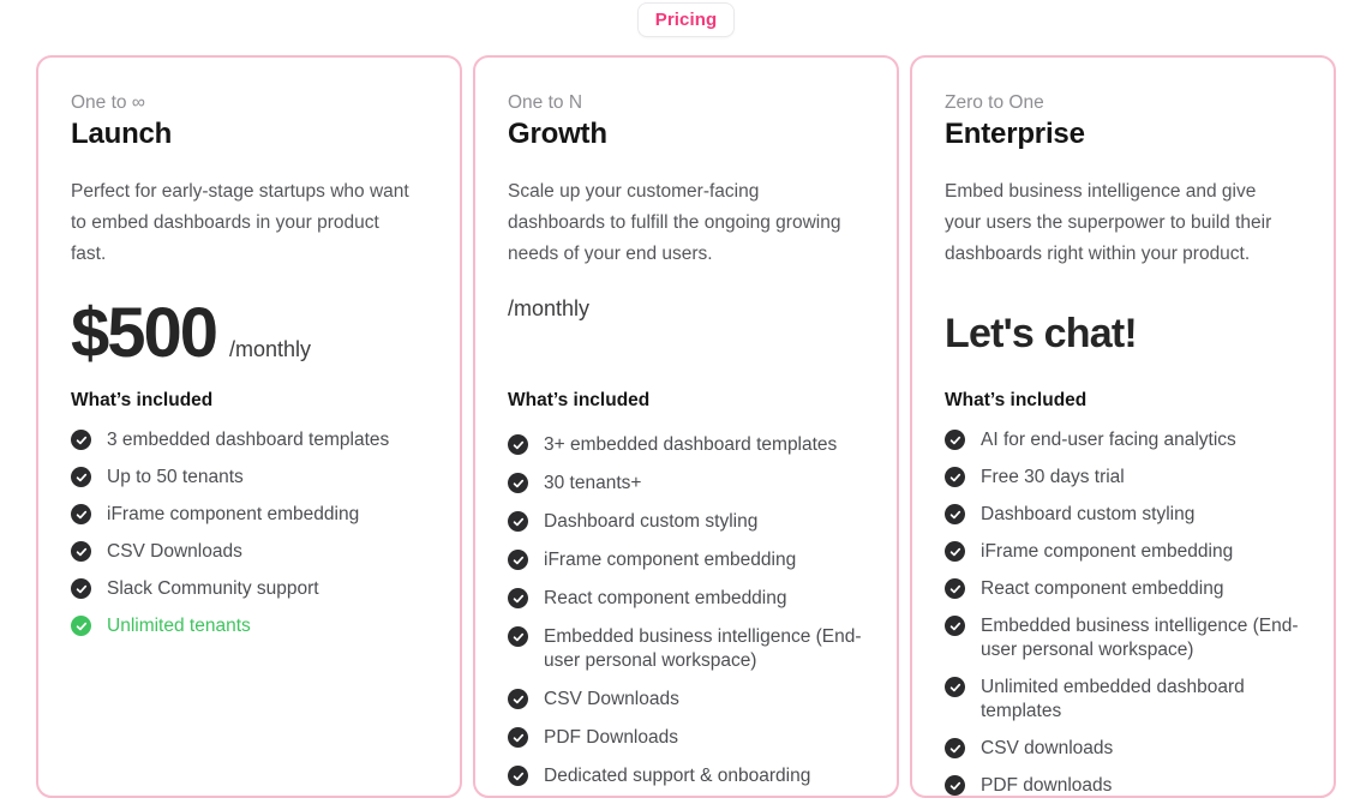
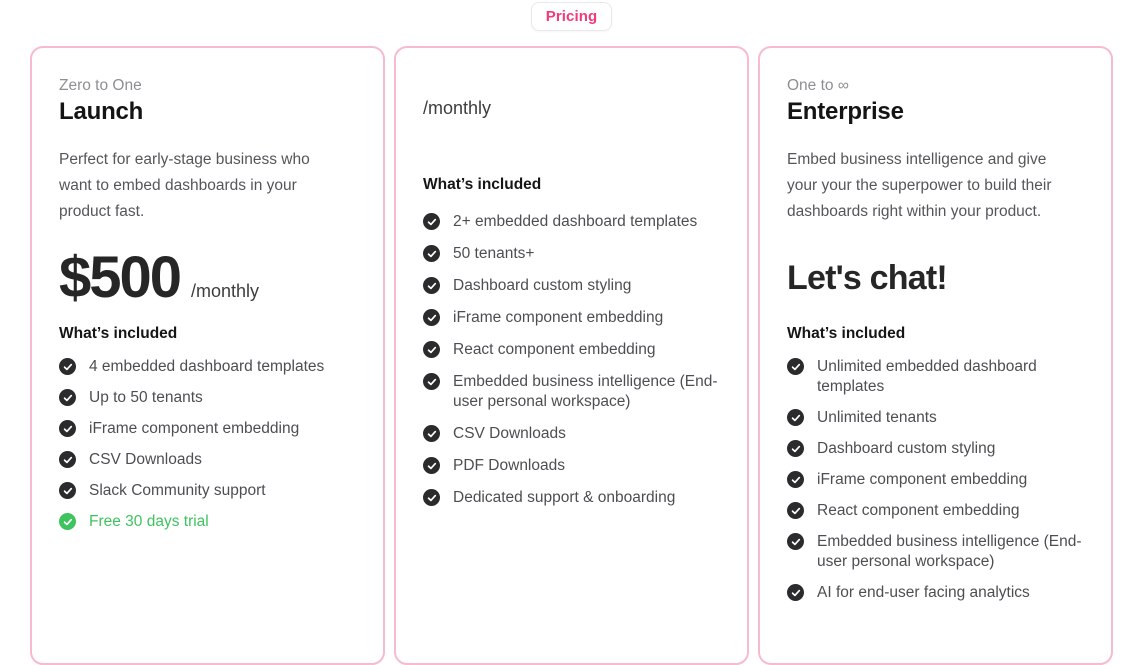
  Pricing
- One to ∞
+ Zero to One
  Launch
- Perfect for early-stage startups who want to embed dashboards in your product fast.
+ Perfect for early-stage business who want to embed dashboards in your product fast.
  $500
  /monthly
  What’s included
- 3 embedded dashboard templates
+ 4 embedded dashboard templates
  Up to 50 tenants
  iFrame component embedding
  CSV Downloads
  Slack Community support
- Unlimited tenants
+ Free 30 days trial
- One to N
- Growth
- Scale up your customer-facing dashboards to fulfill the ongoing growing needs of your end users.
  /monthly
  What’s included
- 3+ embedded dashboard templates
+ 2+ embedded dashboard templates
- 30 tenants+
+ 50 tenants+
  Dashboard custom styling
  iFrame component embedding
  React component embedding
  Embedded business intelligence (End-user personal workspace)
  CSV Downloads
  PDF Downloads
  Dedicated support & onboarding
- Zero to One
+ One to ∞
  Enterprise
- Embed business intelligence and give your users the superpower to build their dashboards right within your product.
+ Embed business intelligence and give your your the superpower to build their dashboards right within your product.
  Let's chat!
  What’s included
- AI for end-user facing analytics
+ Unlimited embedded dashboard templates
- Free 30 days trial
+ Unlimited tenants
  Dashboard custom styling
  iFrame component embedding
  React component embedding
  Embedded business intelligence (End-user personal workspace)
- Unlimited embedded dashboard templates
+ AI for end-user facing analytics
- CSV downloads
- PDF downloads
